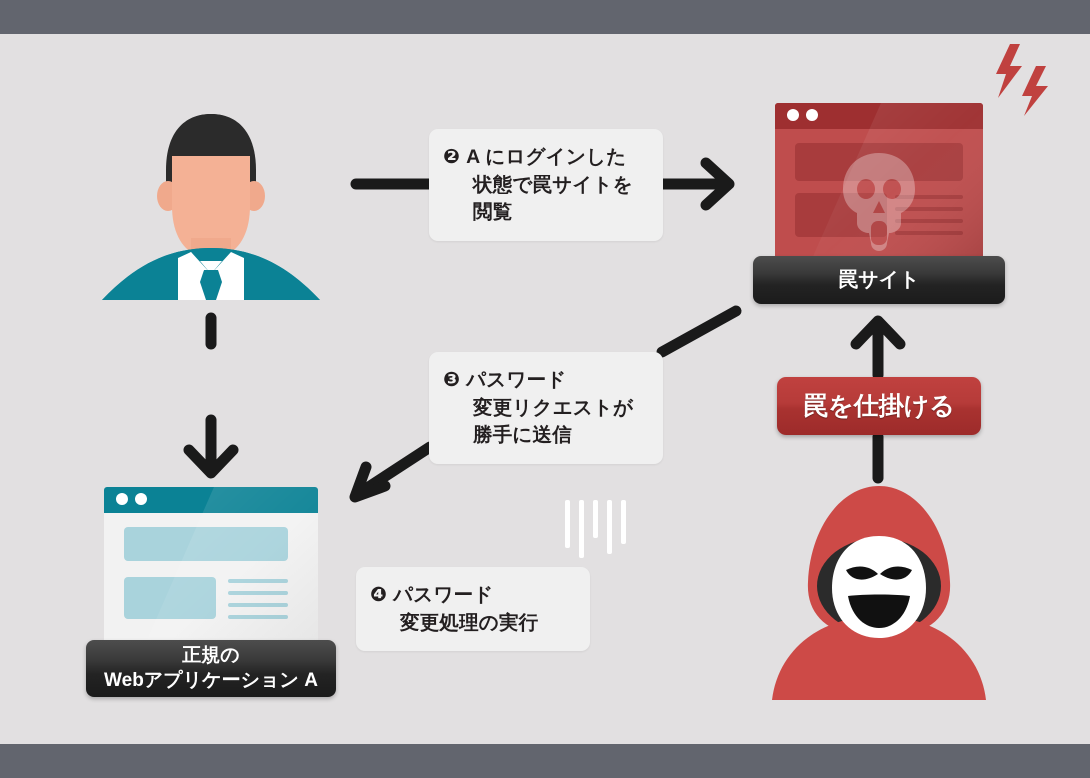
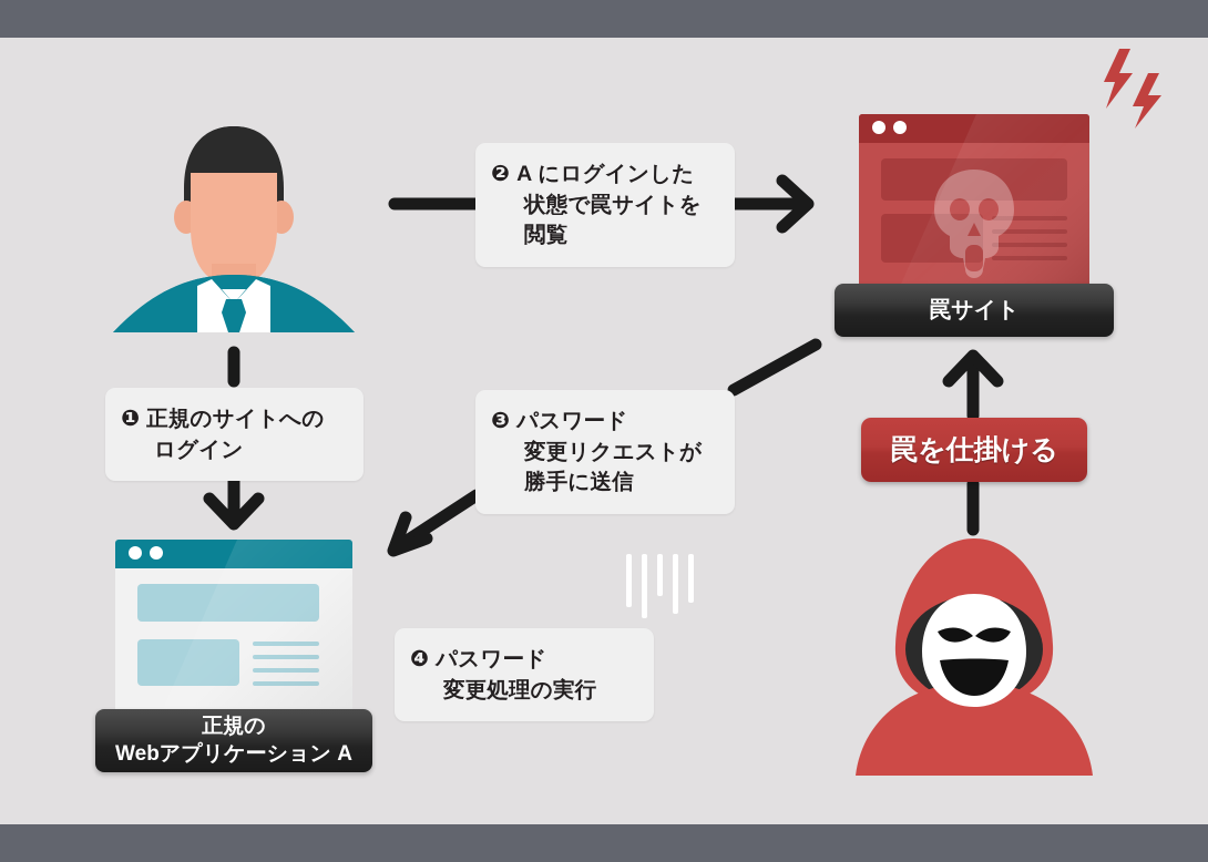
  正規の
  Webアプリケーション A
  罠サイト
  罠を仕掛ける
+ ❶ 正規のサイトへの
+ ログイン
  ❷ A にログインした
  状態で罠サイトを
  閲覧
  ❸ パスワード
  変更リクエストが
  勝手に送信
  ❹ パスワード
  変更処理の実行
